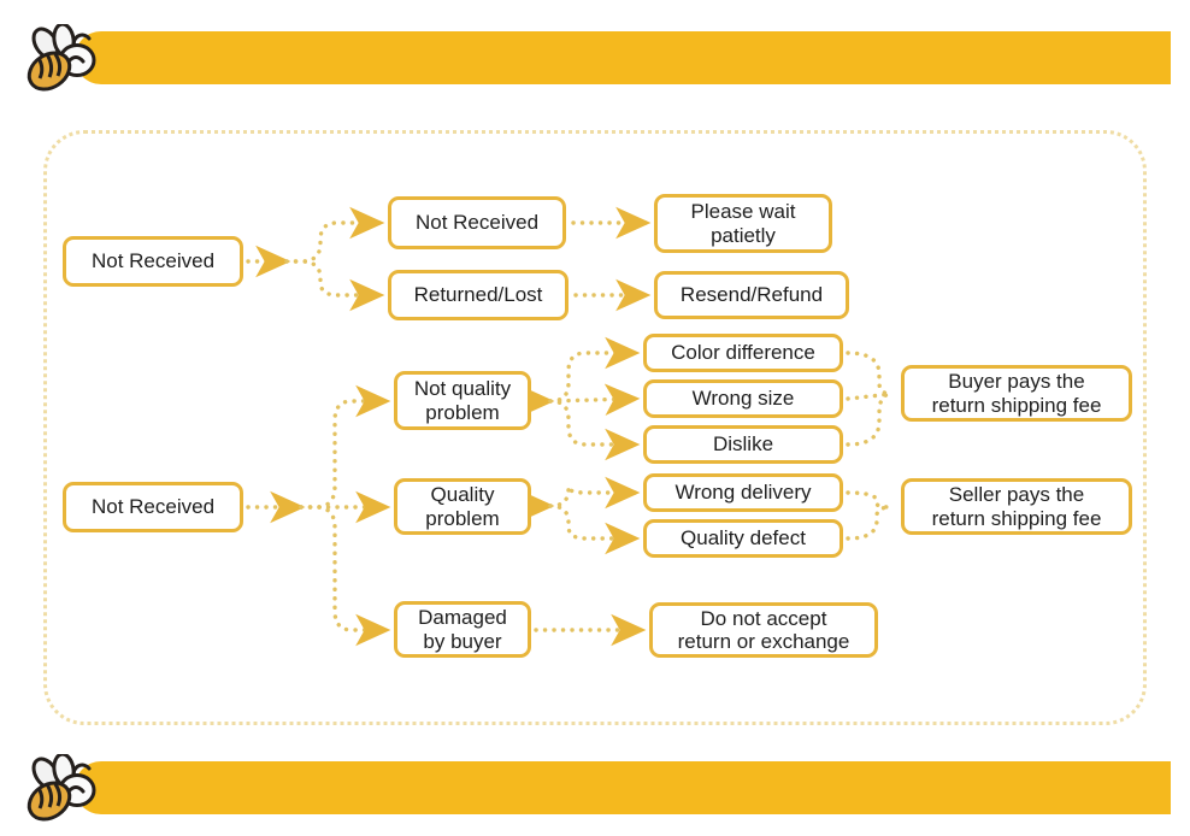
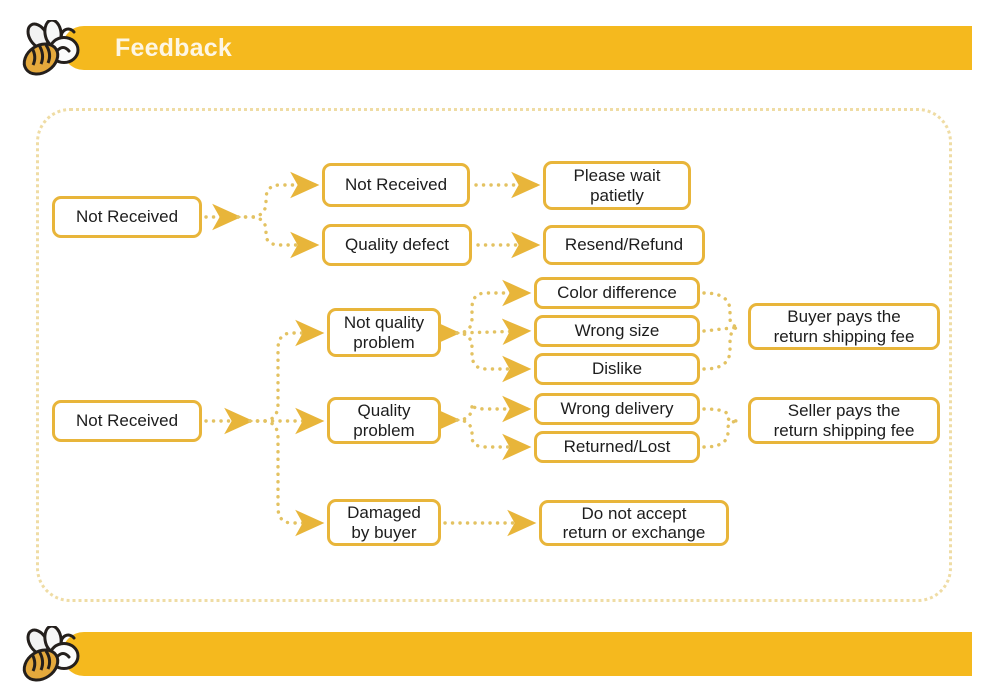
+ Feedback
  Not Received
  Not Received
- Returned/Lost
+ Quality defect
  Please wait
  patietly
  Resend/Refund
  Not Received
  Not quality
  problem
  Quality
  problem
  Damaged
  by buyer
  Color difference
  Wrong size
  Dislike
  Wrong delivery
- Quality defect
+ Returned/Lost
  Buyer pays the
  return shipping fee
  Seller pays the
  return shipping fee
  Do not accept
  return or exchange
